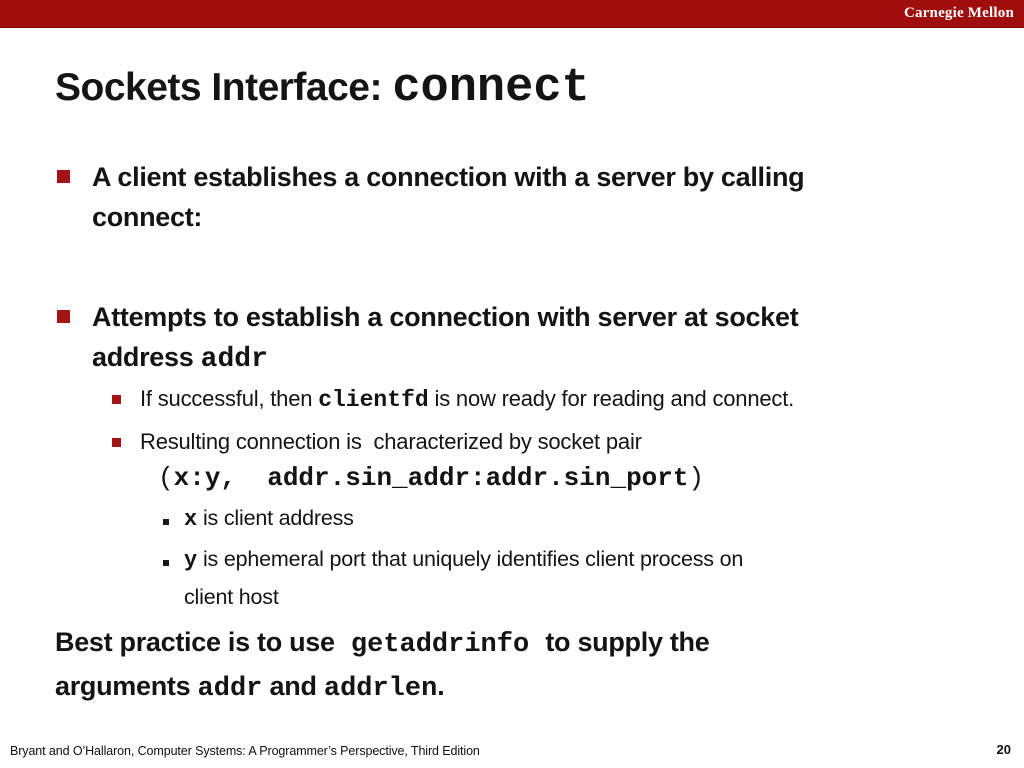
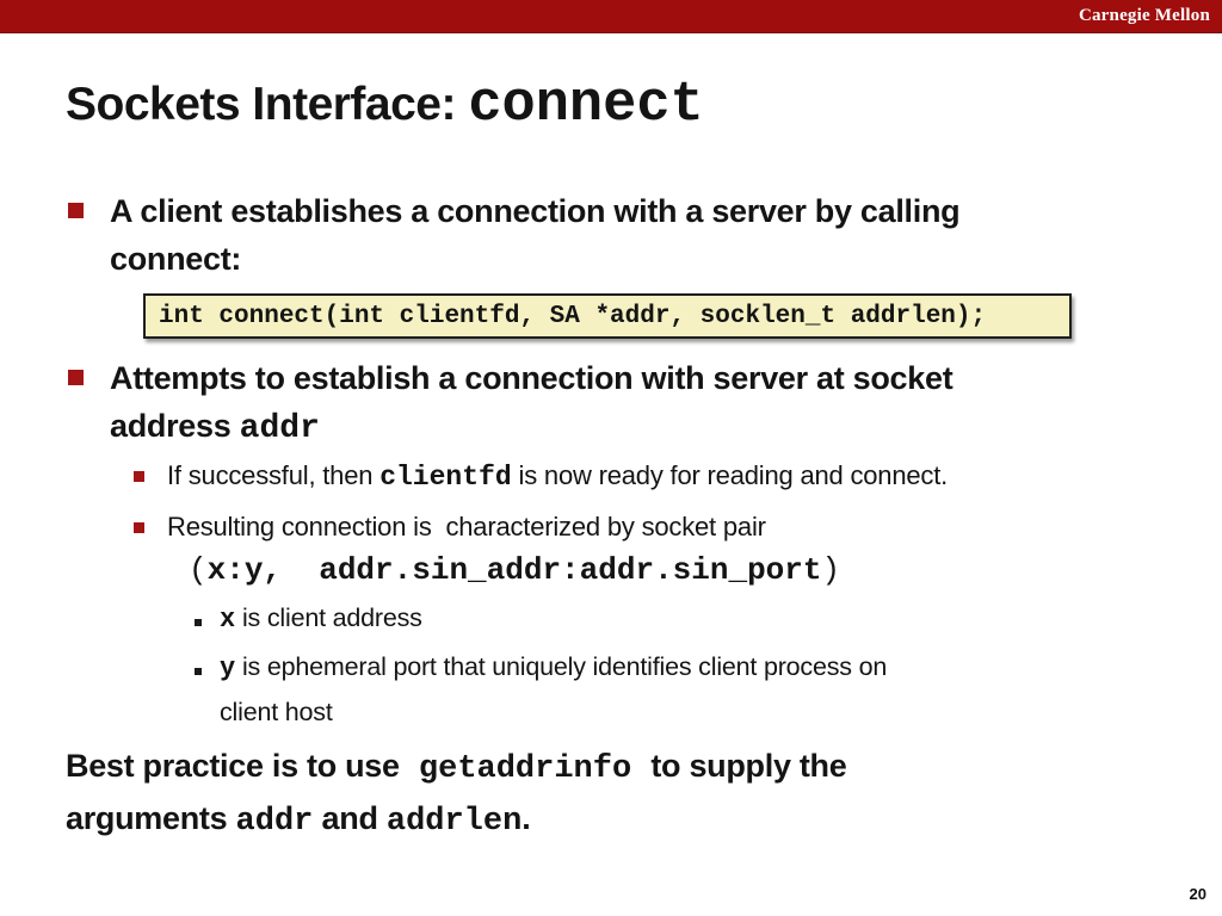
  Carnegie Mellon
  Sockets Interface: connect
  A client establishes a connection with a server by calling
  connect:
+ int connect(int clientfd, SA *addr, socklen_t addrlen);
  Attempts to establish a connection with server at socket
  address addr
  If successful, then clientfd is now ready for reading and connect.
  Resulting connection is characterized by socket pair
  (x:y, addr.sin_addr:addr.sin_port)
  x is client address
  y is ephemeral port that uniquely identifies client process on
  client host
  Best practice is to use getaddrinfo to supply the
  arguments addr and addrlen.
- Bryant and O’Hallaron, Computer Systems: A Programmer’s Perspective, Third Edition
  20
